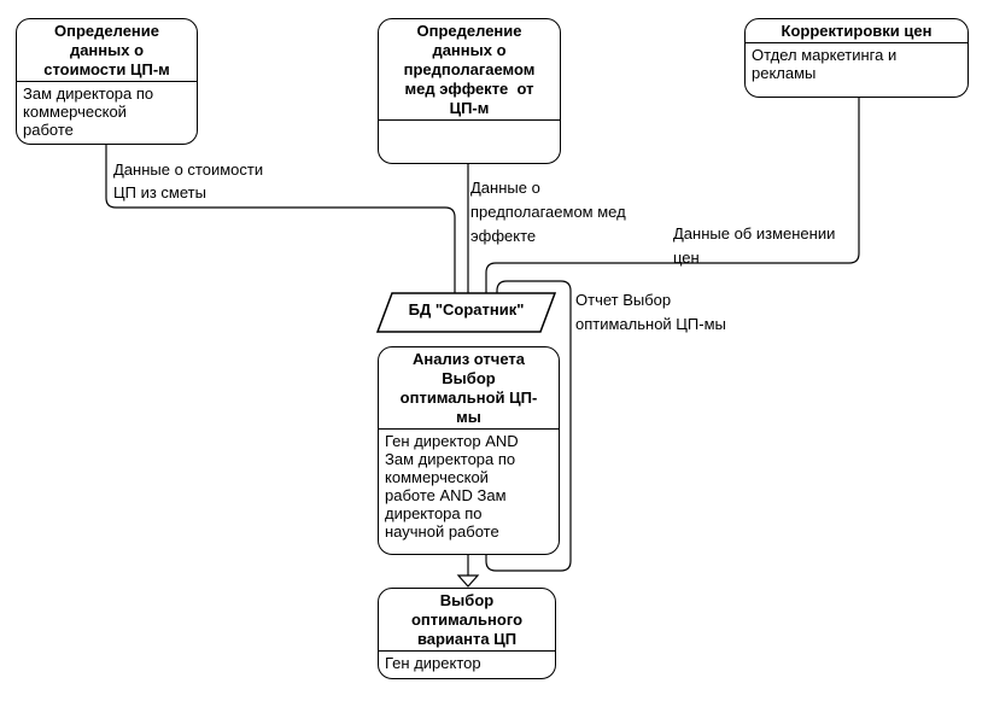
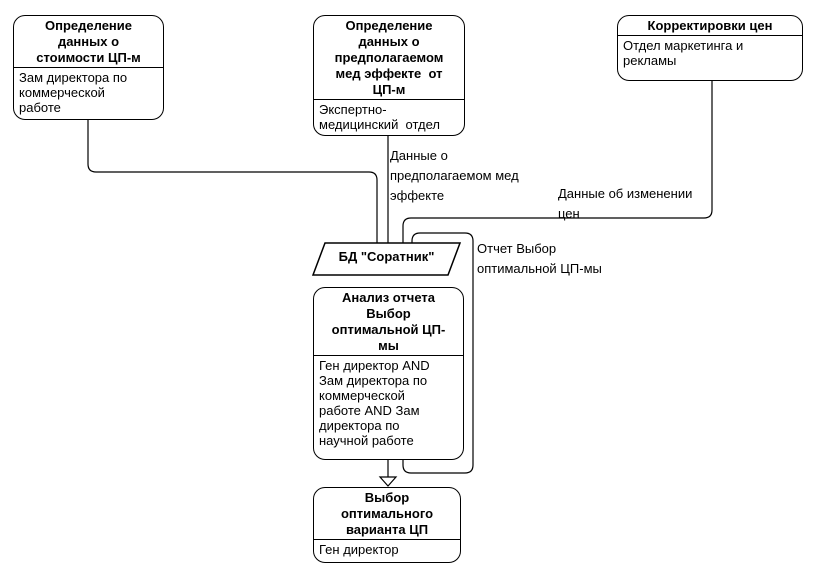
  Определение
  данных о
  стоимости ЦП-м
  Зам директора по
  коммерческой
  работе
  Определение
  данных о
  предполагаемом
  мед эффекте от
  ЦП-м
+ Экспертно-
+ медицинский отдел
  Корректировки цен
  Отдел маркетинга и
  рекламы
  Анализ отчета
  Выбор
  оптимальной ЦП-
  мы
  Ген директор AND
  Зам директора по
  коммерческой
  работе AND Зам
  директора по
  научной работе
  Выбор
  оптимального
  варианта ЦП
  Ген директор
  БД "Соратник"
- Данные о стоимости
- ЦП из сметы
  Данные о
  предполагаемом мед
  эффекте
  Данные об изменении
  цен
  Отчет Выбор
  оптимальной ЦП-мы
